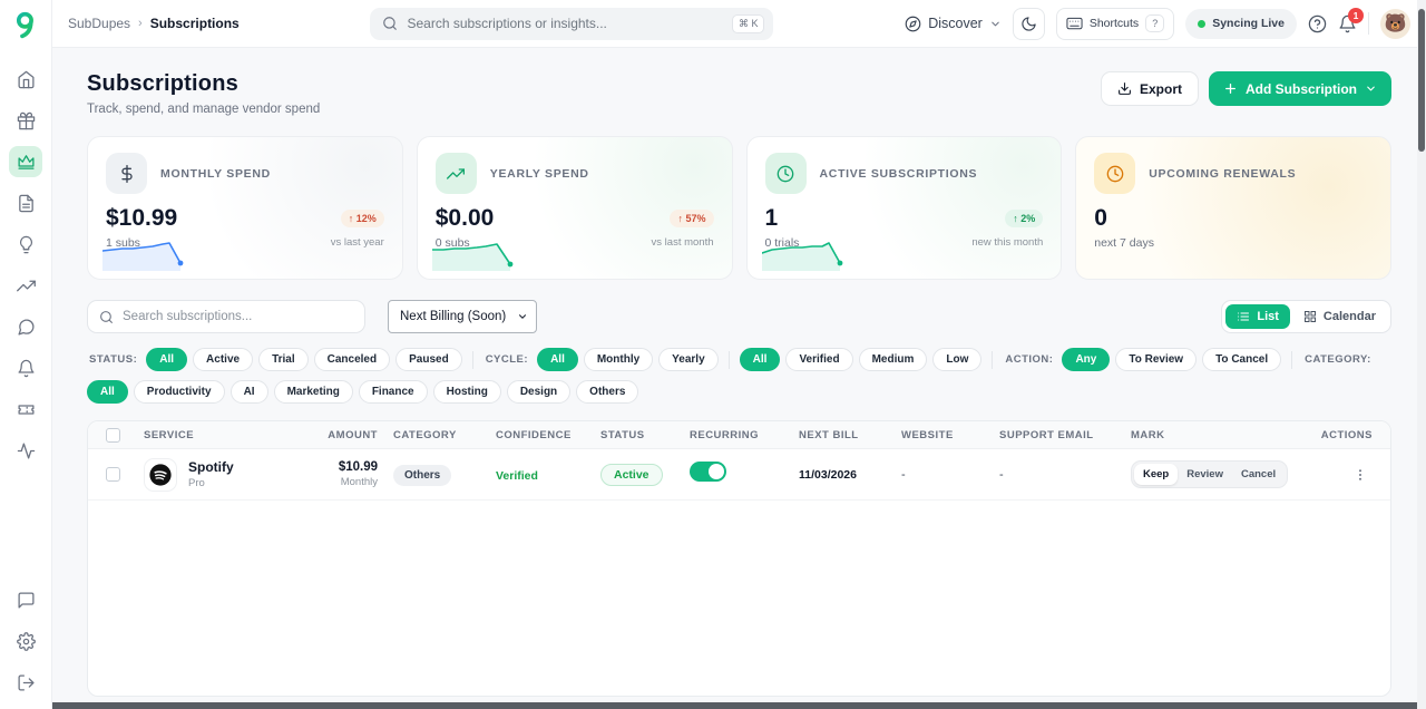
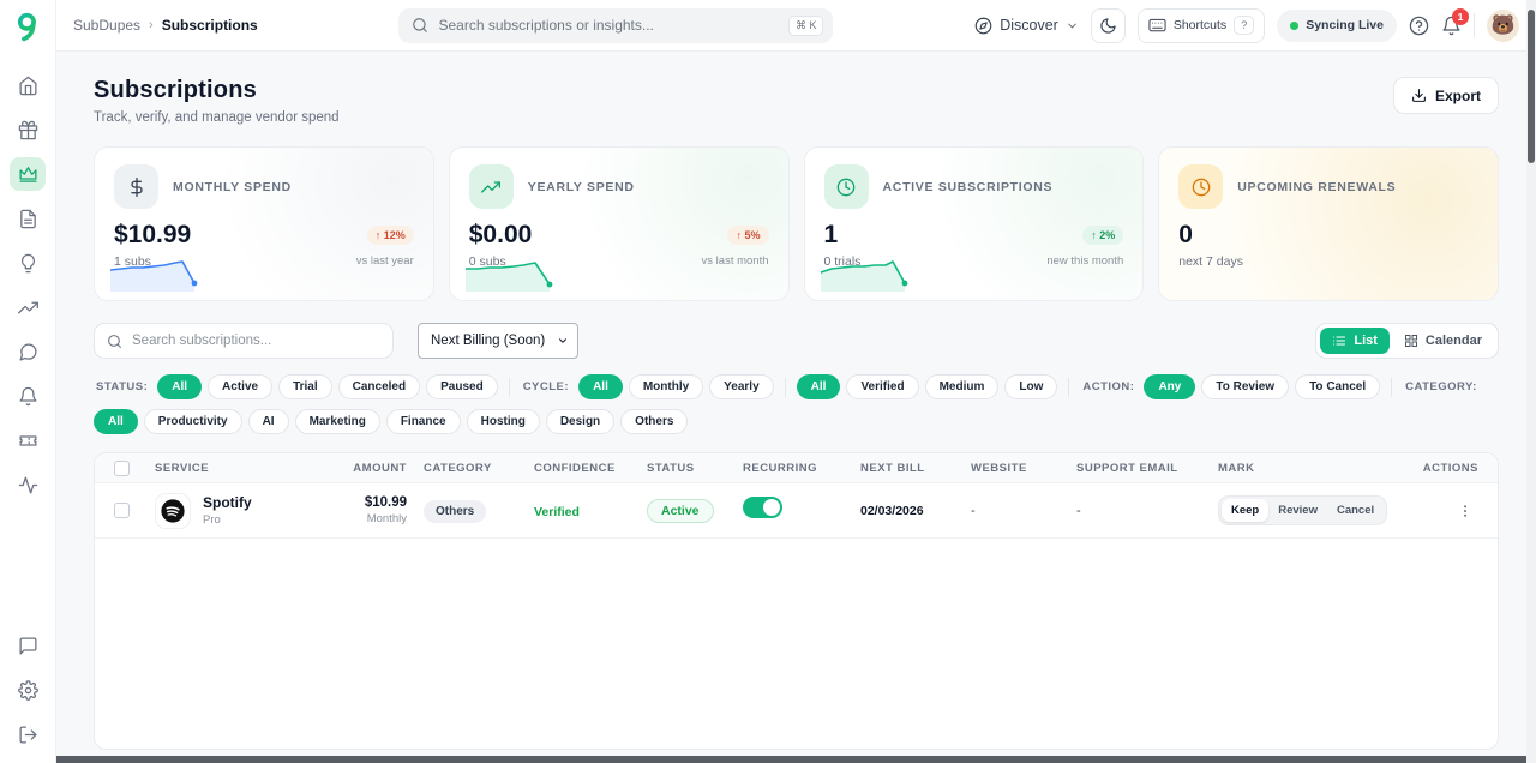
  SubDupes
  ›
  Subscriptions
  Search subscriptions or insights...
  ⌘ K
  Discover
  Shortcuts
  ?
  Syncing Live
  1
  🐻
  Subscriptions
- Track, spend, and manage vendor spend
+ Track, verify, and manage vendor spend
  Export
- Add Subscription
  MONTHLY SPEND
  $10.99
  ↑ 12%
  1 subs
  vs last year
  YEARLY SPEND
  $0.00
- ↑ 57%
+ ↑ 5%
  0 subs
  vs last month
  ACTIVE SUBSCRIPTIONS
  1
  ↑ 2%
  0 trials
  new this month
  UPCOMING RENEWALS
  0
  next 7 days
  Search subscriptions...
  Next Billing (Soon)
  List
  Calendar
  STATUS:
  All
  Active
  Trial
  Canceled
  Paused
  CYCLE:
  All
  Monthly
  Yearly
  All
  Verified
  Medium
  Low
  ACTION:
  Any
  To Review
  To Cancel
  CATEGORY:
  All
  Productivity
  AI
  Marketing
  Finance
  Hosting
  Design
  Others
  SERVICE
  AMOUNT
  CATEGORY
  CONFIDENCE
  STATUS
  RECURRING
  NEXT BILL
  WEBSITE
  SUPPORT EMAIL
  MARK
  ACTIONS
  Spotify
  Pro
  $10.99
  Monthly
  Others
  Verified
  Active
- 11/03/2026
+ 02/03/2026
  -
  -
  Keep
  Review
  Cancel
